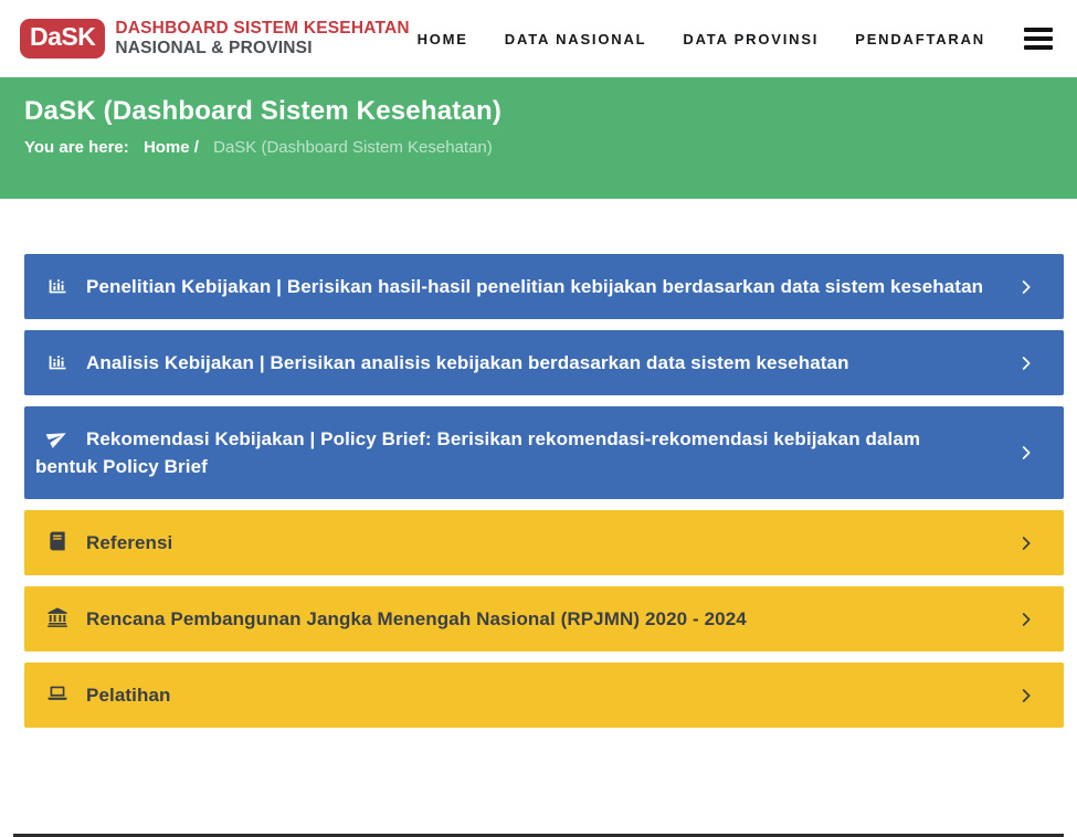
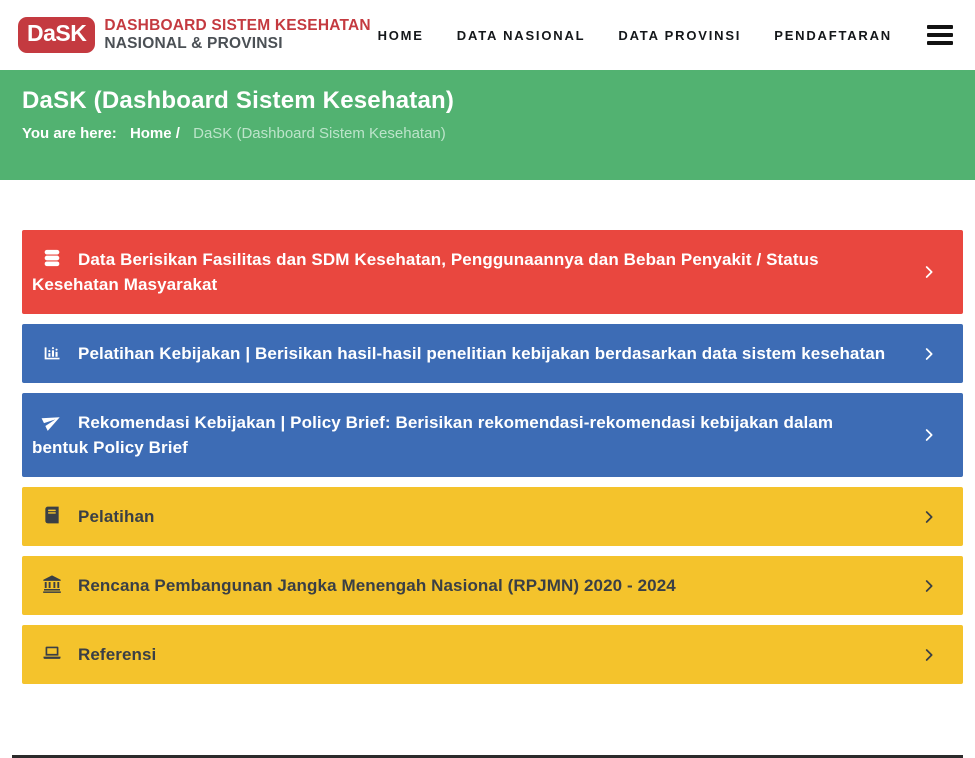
  DaSK
  DASHBOARD SISTEM KESEHATAN
  NASIONAL & PROVINSI
  HOME
  DATA NASIONAL
  DATA PROVINSI
  PENDAFTARAN
  DaSK (Dashboard Sistem Kesehatan)
  You are here: Home / DaSK (Dashboard Sistem Kesehatan)
+ Data Berisikan Fasilitas dan SDM Kesehatan, Penggunaannya dan Beban Penyakit / Status Kesehatan Masyarakat
- Penelitian Kebijakan | Berisikan hasil-hasil penelitian kebijakan berdasarkan data sistem kesehatan
+ Pelatihan Kebijakan | Berisikan hasil-hasil penelitian kebijakan berdasarkan data sistem kesehatan
- Analisis Kebijakan | Berisikan analisis kebijakan berdasarkan data sistem kesehatan
  Rekomendasi Kebijakan | Policy Brief: Berisikan rekomendasi-rekomendasi kebijakan dalam bentuk Policy Brief
- Referensi
+ Pelatihan
  Rencana Pembangunan Jangka Menengah Nasional (RPJMN) 2020 - 2024
- Pelatihan
+ Referensi
